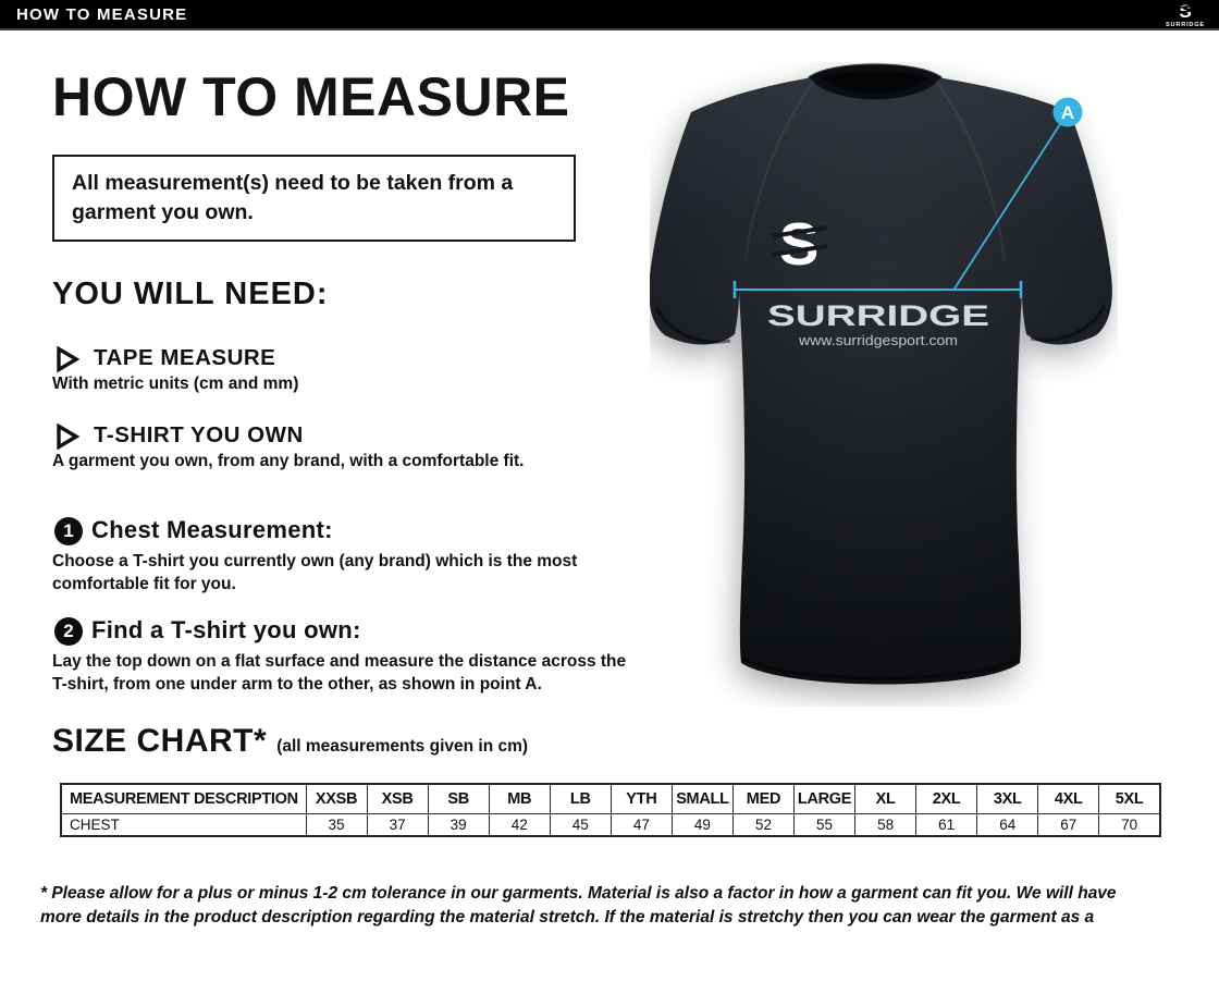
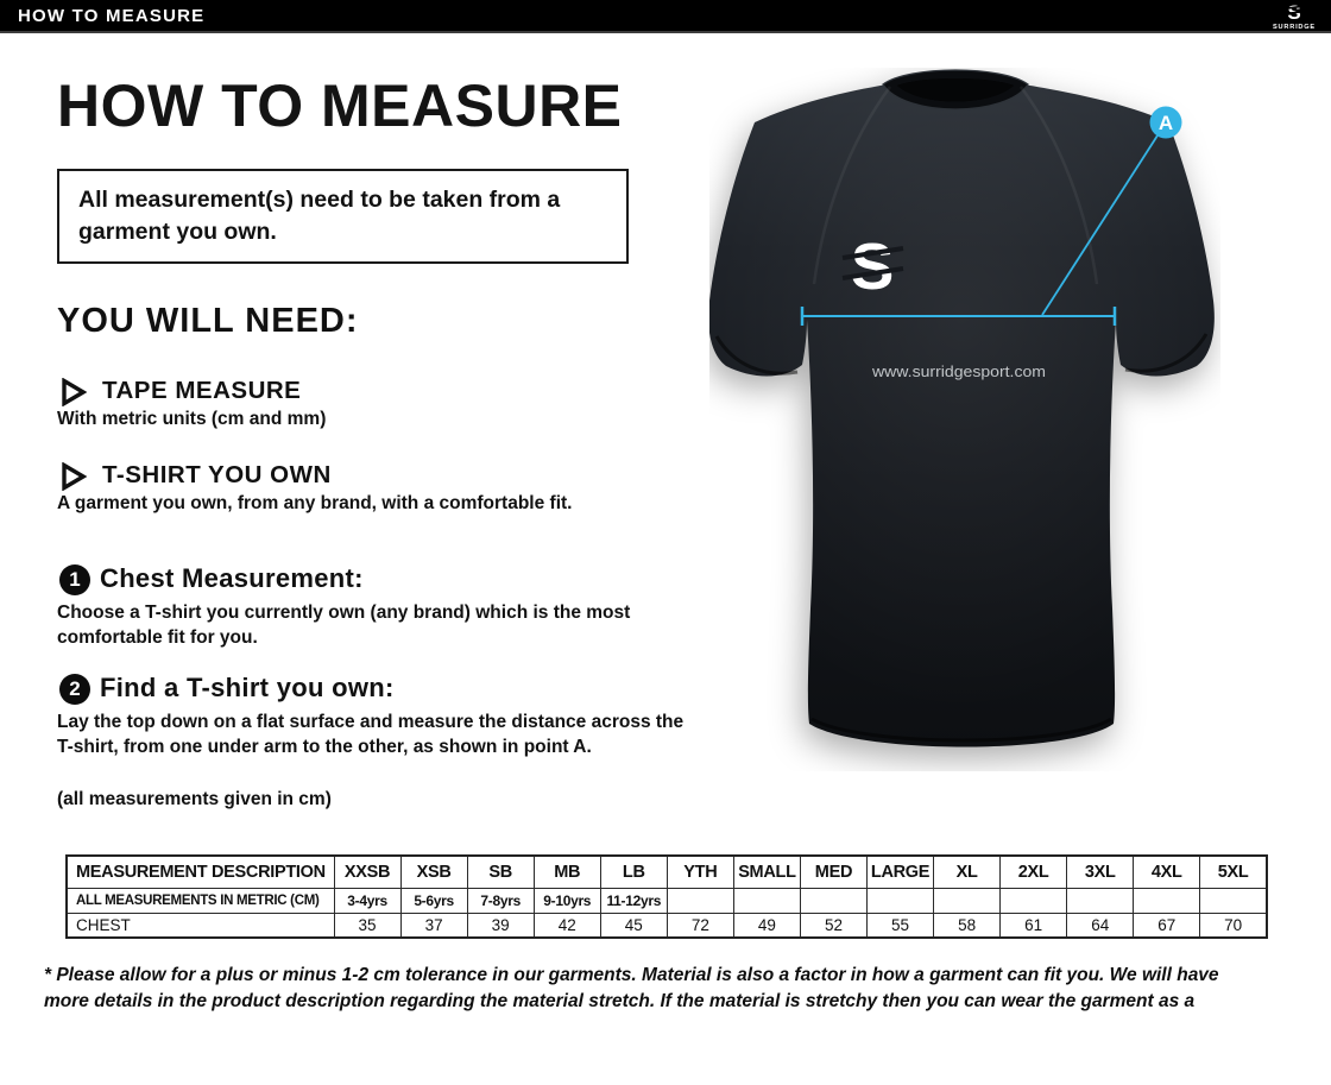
  HOW TO MEASURE
  HOW TO MEASURE
  All measurement(s) need to be taken from a garment you own.
  YOU WILL NEED:
  TAPE MEASURE
  With metric units (cm and mm)
  T-SHIRT YOU OWN
  A garment you own, from any brand, with a comfortable fit.
  1
  Chest Measurement:
  Choose a T-shirt you currently own (any brand) which is the most comfortable fit for you.
  2
  Find a T-shirt you own:
  Lay the top down on a flat surface and measure the distance across the T-shirt, from one under arm to the other, as shown in point A.
- SIZE CHART*
  (all measurements given in cm)
  MEASUREMENT DESCRIPTION	XXSB	XSB	SB	MB	LB	YTH	SMALL	MED	LARGE	XL	2XL	3XL	4XL	5XL
+ ALL MEASUREMENTS IN METRIC (CM)	3-4yrs	5-6yrs	7-8yrs	9-10yrs	11-12yrs
- CHEST	35	37	39	42	45	47	49	52	55	58	61	64	67	70
+ CHEST	35	37	39	42	45	72	49	52	55	58	61	64	67	70
  * Please allow for a plus or minus 1-2 cm tolerance in our garments. Material is also a factor in how a garment can fit you. We will have
  more details in the product description regarding the material stretch. If the material is stretchy then you can wear the garment as a
  S
- SURRIDGE
  www.surridgesport.com
  A
